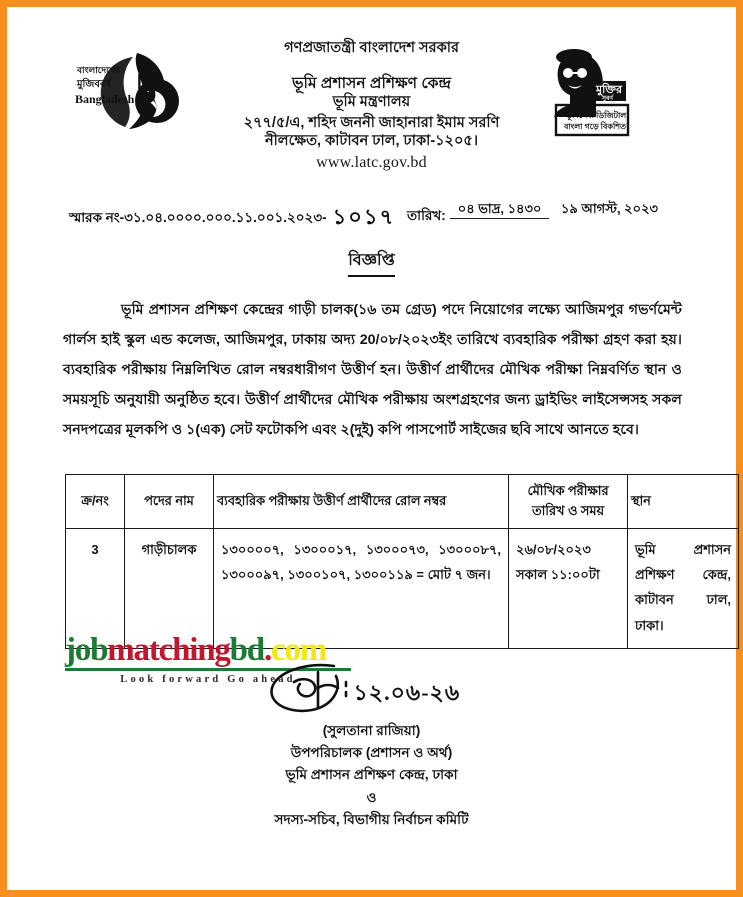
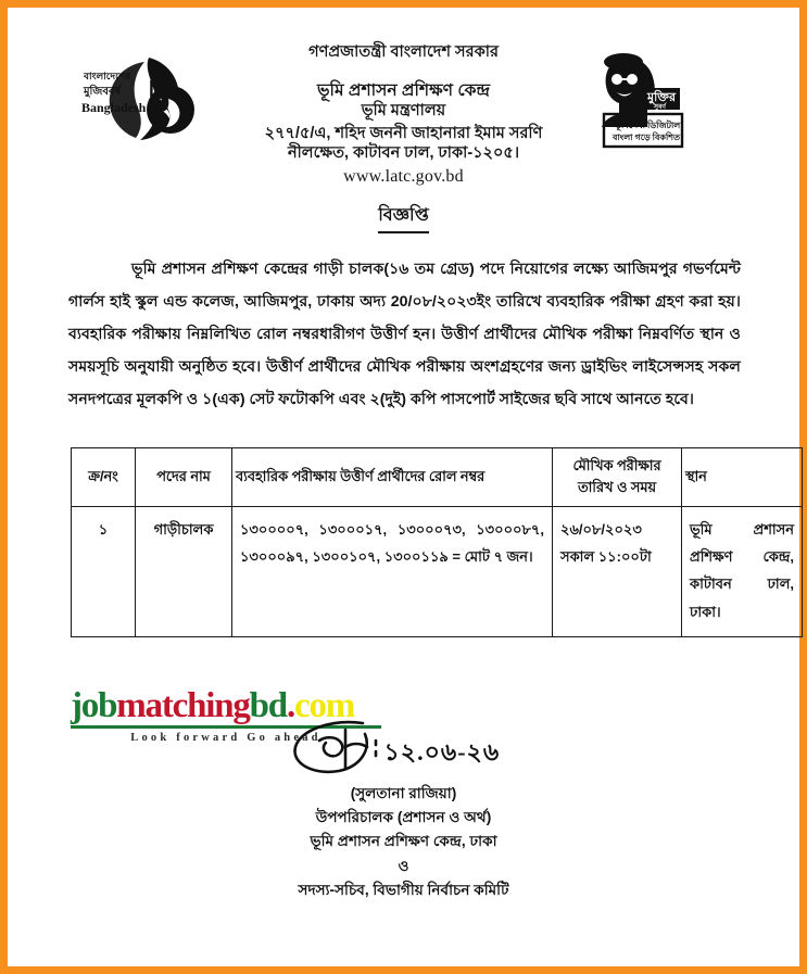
  5
  বাংলাদেশের
  মুজিববর্ষ
  Bangladesh
  মুক্তির
  ভূমিসেবা ডিজিটাল
  বাংলা গড়ে বিকশিত
  গণপ্রজাতন্ত্রী বাংলাদেশ সরকার
  ভূমি প্রশাসন প্রশিক্ষণ কেন্দ্র
  ভূমি মন্ত্রণালয়
  ২৭৭/৫/এ, শহিদ জননী জাহানারা ইমাম সরণি
  নীলক্ষেত, কাটাবন ঢাল, ঢাকা-১২০৫।
  www.latc.gov.bd
- স্মারক নং-৩১.০৪.০০০০.০০০.১১.০০১.২০২৩- ১০১৭
- তারিখ:
- ০৪ ভাদ্র, ১৪৩০ ১৯ আগস্ট, ২০২৩
  বিজ্ঞপ্তি
  ভূমি প্রশাসন প্রশিক্ষণ কেন্দ্রের গাড়ী চালক(১৬ তম গ্রেড) পদে নিয়োগের লক্ষ্যে আজিমপুর গভর্ণমেন্ট গার্লস হাই স্কুল এন্ড কলেজ, আজিমপুর, ঢাকায় অদ্য 20/০৮/২০২৩ইং তারিখে ব্যবহারিক পরীক্ষা গ্রহণ করা হয়। ব্যবহারিক পরীক্ষায় নিম্নলিখিত রোল নম্বরধারীগণ উত্তীর্ণ হন। উত্তীর্ণ প্রার্থীদের মৌখিক পরীক্ষা নিম্নবর্ণিত স্থান ও সময়সূচি অনুযায়ী অনুষ্ঠিত হবে। উত্তীর্ণ প্রার্থীদের মৌখিক পরীক্ষায় অংশগ্রহণের জন্য ড্রাইভিং লাইসেন্সসহ সকল সনদপত্রের মূলকপি ও ১(এক) সেট ফটোকপি এবং ২(দুই) কপি পাসপোর্ট সাইজের ছবি সাথে আনতে হবে।
  ক্র/নং	পদের নাম	ব্যবহারিক পরীক্ষায় উত্তীর্ণ প্রার্থীদের রোল নম্বর	মৌখিক পরীক্ষার তারিখ ও সময়	স্থান
- 3	গাড়ীচালক	১৩০০০০৭, ১৩০০০১৭, ১৩০০০৭৩, ১৩০০০৮৭, ১৩০০০৯৭, ১৩০০১০৭, ১৩০০১১৯ = মোট ৭ জন।	২৬/০৮/২০২৩ সকাল ১১:০০টা	ভূমি প্রশাসন প্রশিক্ষণ কেন্দ্র, কাটাবন ঢাল, ঢাকা।
+ ১	গাড়ীচালক	১৩০০০০৭, ১৩০০০১৭, ১৩০০০৭৩, ১৩০০০৮৭, ১৩০০০৯৭, ১৩০০১০৭, ১৩০০১১৯ = মোট ৭ জন।	২৬/০৮/২০২৩ সকাল ১১:০০টা	ভূমি প্রশাসন প্রশিক্ষণ কেন্দ্র, কাটাবন ঢাল, ঢাকা।
  jobmatchingbd.com
  Look forward Go ahead
  ১২.০৬-২৬
  (সুলতানা রাজিয়া)
  উপপরিচালক (প্রশাসন ও অর্থ)
  ভূমি প্রশাসন প্রশিক্ষণ কেন্দ্র, ঢাকা
  ও
  সদস্য-সচিব, বিভাগীয় নির্বাচন কমিটি
